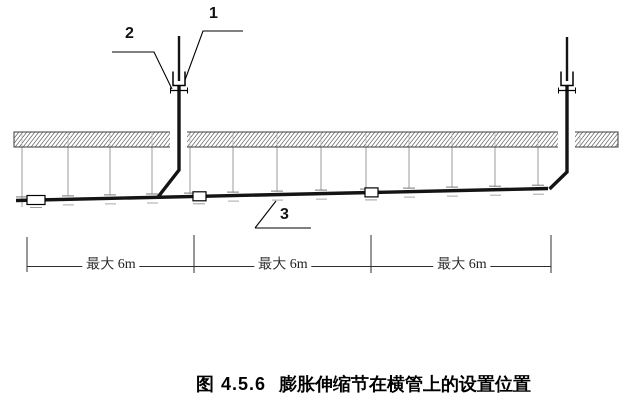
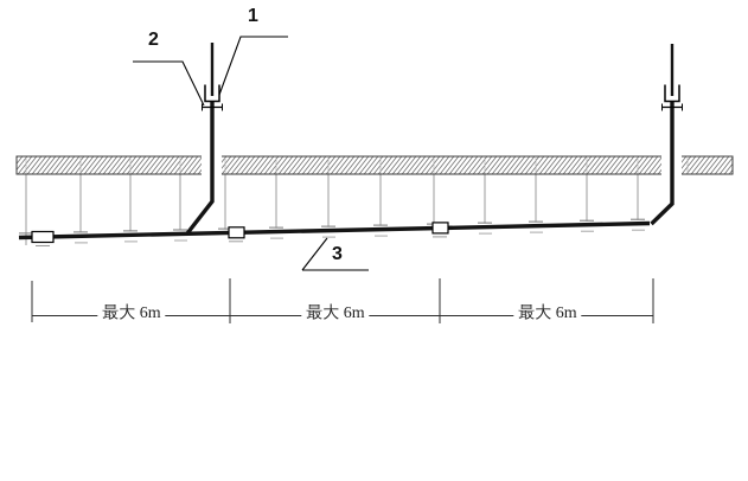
  1
  2
  3
  最大 6m
  最大 6m
  最大 6m
- 图 4.5.6 膨胀伸缩节在横管上的设置位置
